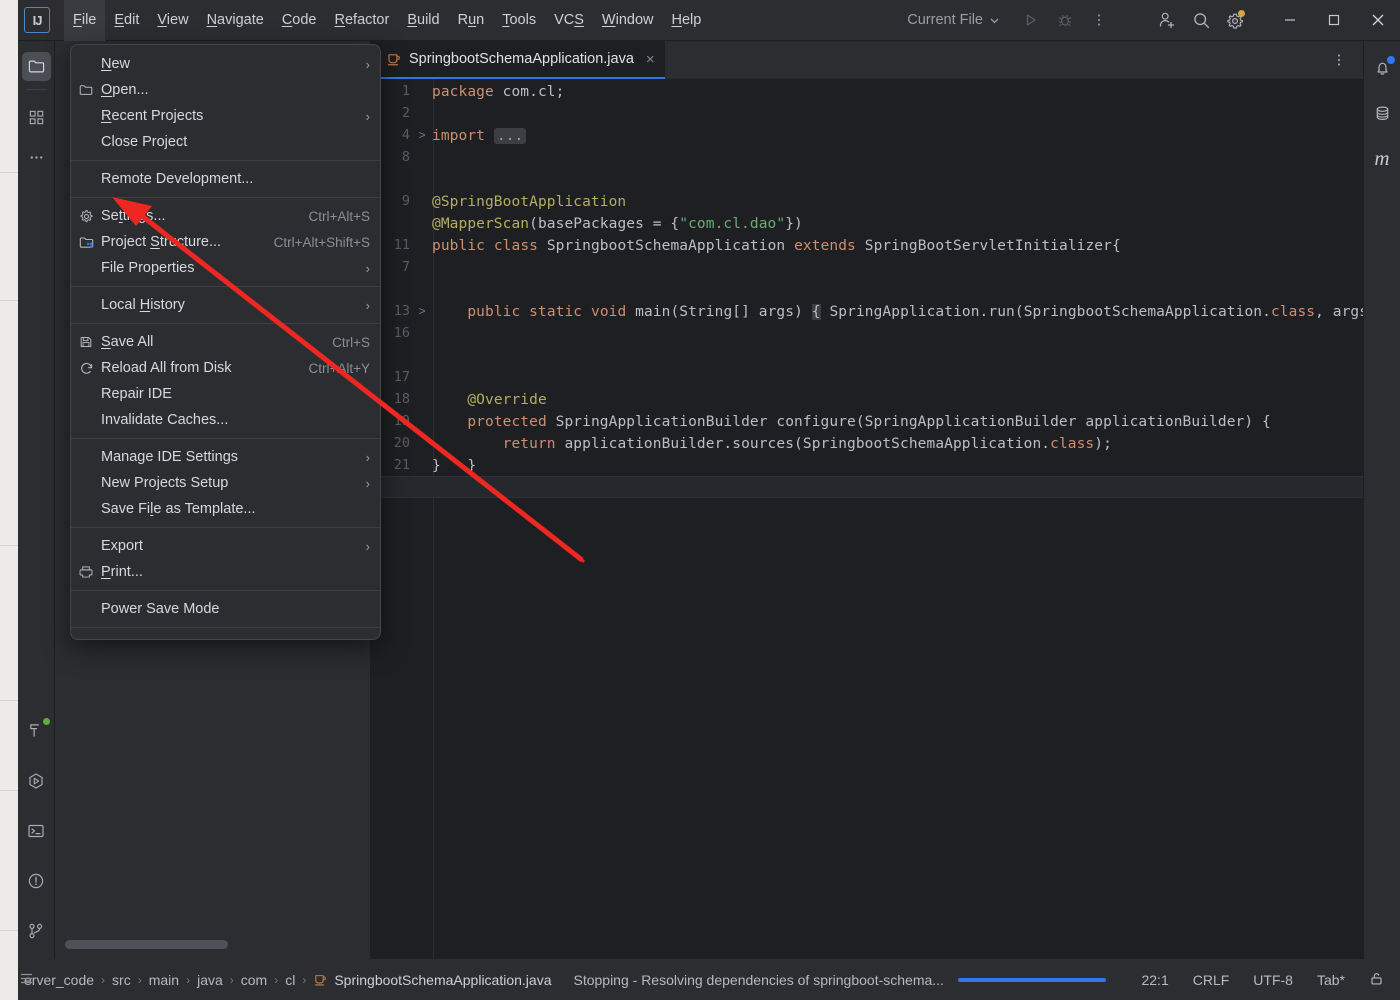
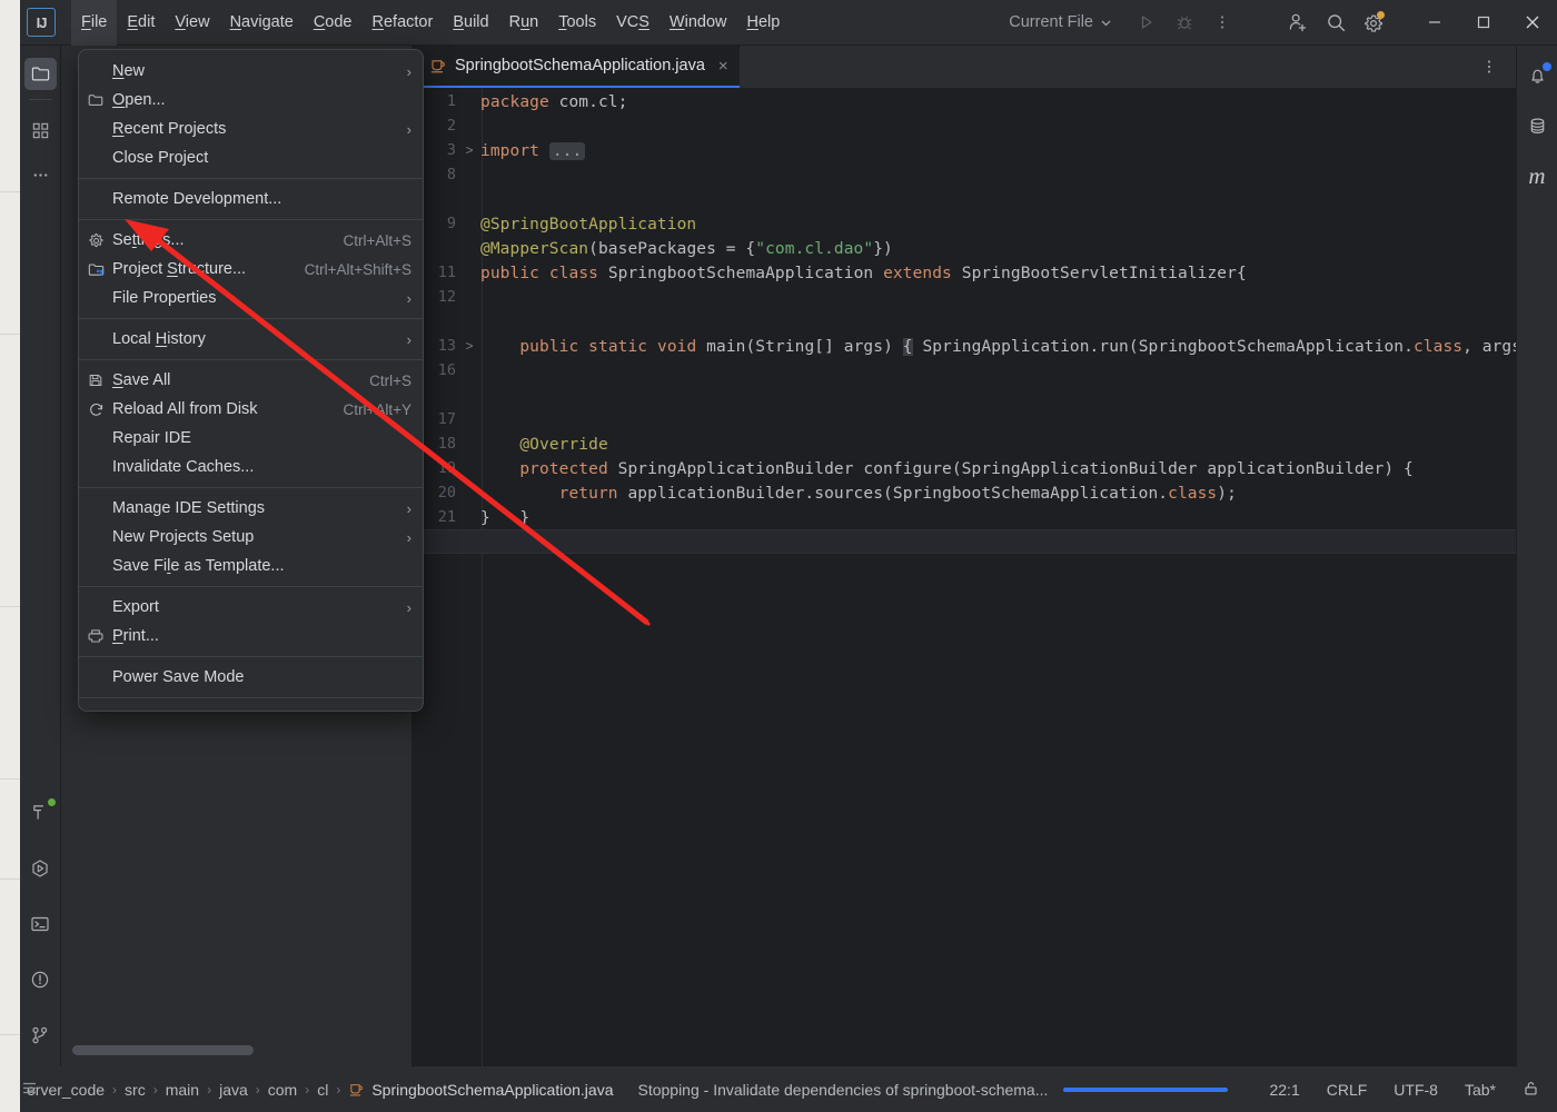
  IJ
  File
  Edit
  View
  Navigate
  Code
  Refactor
  Build
  Run
  Tools
  VCS
  Window
  Help
  Current File
  m
  SpringbootSchemaApplication.java
  ×
  1
  2
- 4
+ 3
  >
  8
  9
  11
- 7
+ 12
  13
  >
  16
  17
  18
  20
  21
  package com.cl;
  import ...
  @SpringBootApplication
  @MapperScan(basePackages = {"com.cl.dao"})
  public class SpringbootSchemaApplication extends SpringBootServletInitializer{
  public static void main(String[] args) { SpringApplication.run(SpringbootSchemaApplication.class, arg
  @Override
  protected SpringApplicationBuilder configure(SpringApplicationBuilder applicationBuilder) {
  return applicationBuilder.sources(SpringbootSchemaApplication.class);
  }
  }
  New
  ›
  Open...
  Recent Projects
  ›
  Close Project
  Remote Development...
  Setts...
  Ctrl+Alt+S
  Project Strcture...
  Ctrl+Alt+Shift+S
  File Properties
  ›
  Local History
  ›
  Save All
  Ctrl+S
  Reload All from Disk
  CtrlAlt+Y
  Repair IDE
  Invalidate Caches...
  Manage IDE Settings
  ›
  New Projects Setup
  ›
  Save File as Template...
  Export
  ›
  Print...
  Power Save Mode
  erver_code
  ›
  src
  ›
  main
  ›
  java
  ›
  com
  ›
  cl
  ›
  SpringbootSchemaApplication.java
- Stopping - Resolving dependencies of springboot-schema...
+ Stopping - Invalidate dependencies of springboot-schema...
  22:1
  CRLF
  UTF-8
  Tab*
